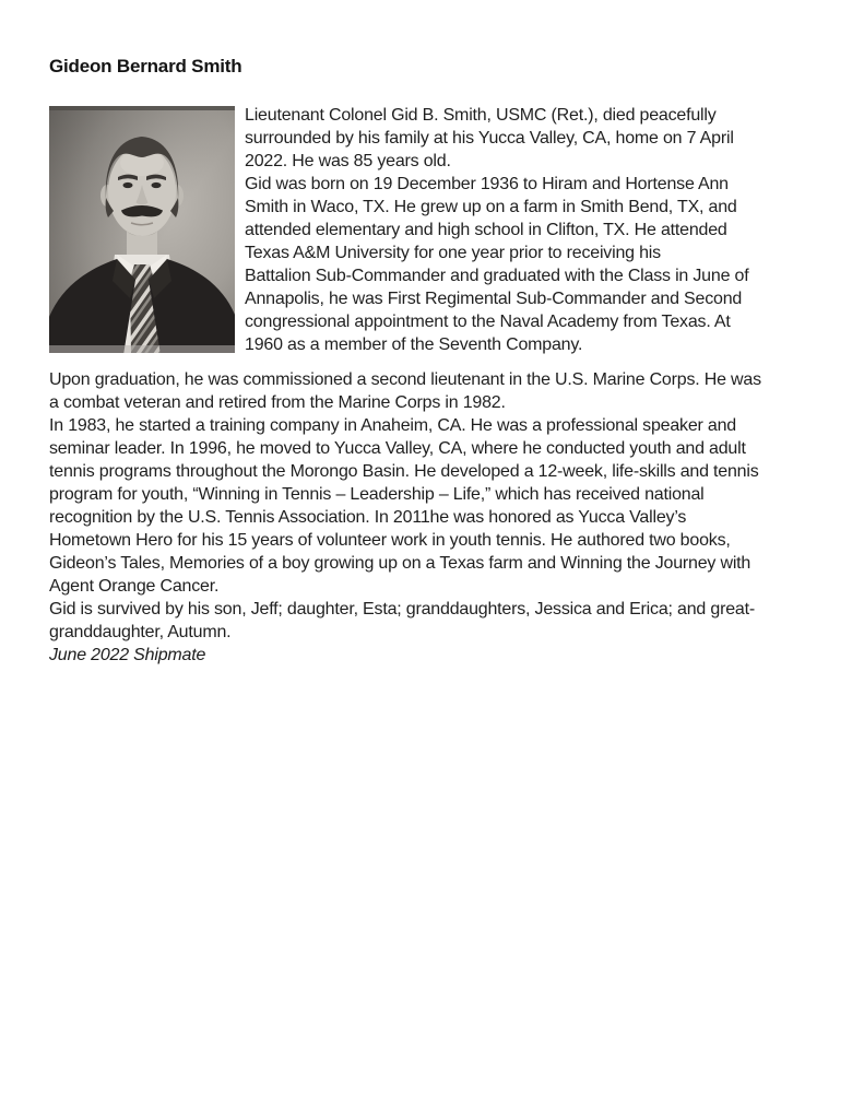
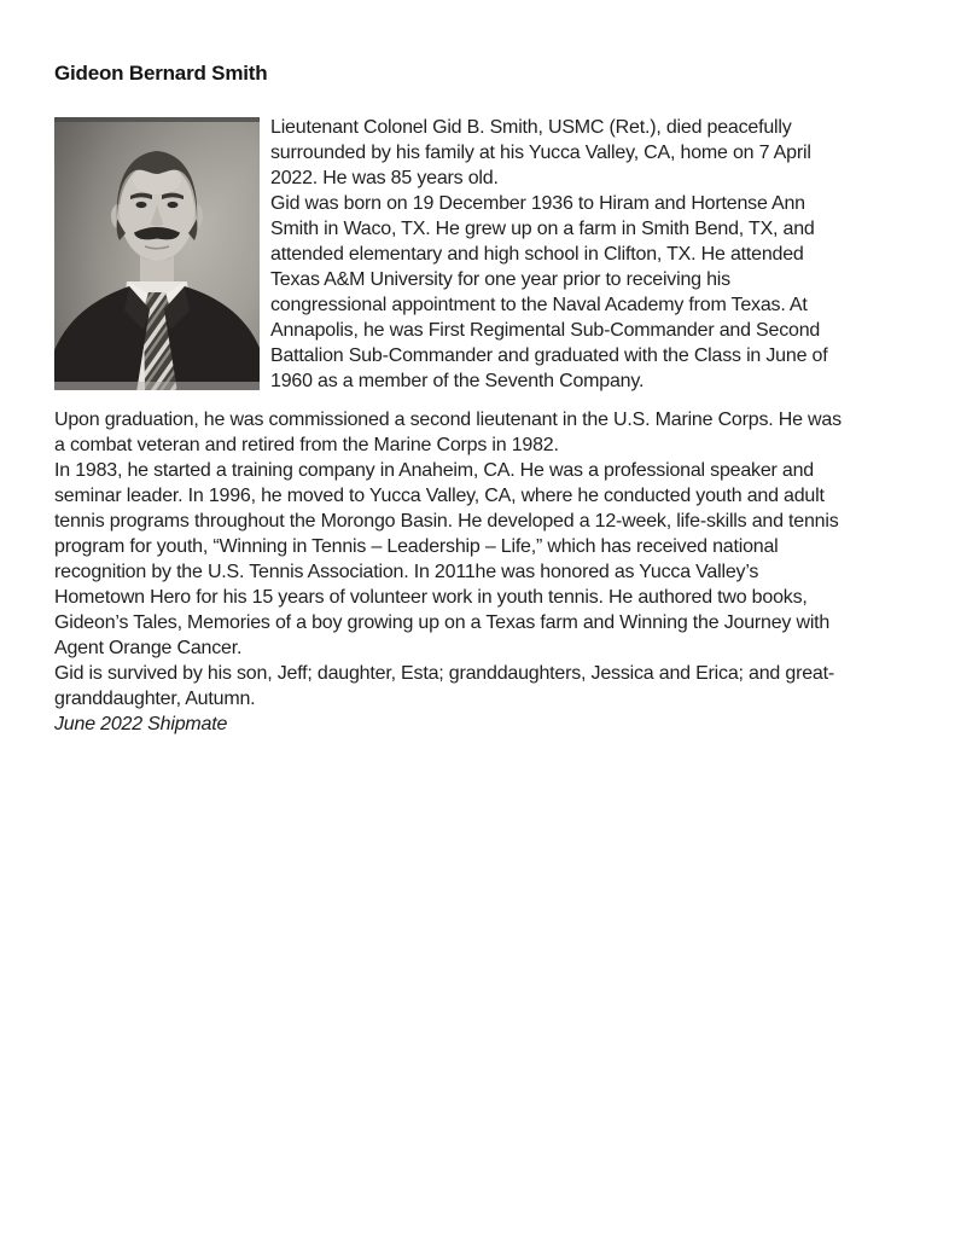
  Gideon Bernard Smith
  Lieutenant Colonel Gid B. Smith, USMC (Ret.), died peacefully
  surrounded by his family at his Yucca Valley, CA, home on 7 April
  2022. He was 85 years old.
  Gid was born on 19 December 1936 to Hiram and Hortense Ann
  Smith in Waco, TX. He grew up on a farm in Smith Bend, TX, and
  attended elementary and high school in Clifton, TX. He attended
  Texas A&M University for one year prior to receiving his
- Battalion Sub-Commander and graduated with the Class in June of
+ congressional appointment to the Naval Academy from Texas. At
  Annapolis, he was First Regimental Sub-Commander and Second
- congressional appointment to the Naval Academy from Texas. At
+ Battalion Sub-Commander and graduated with the Class in June of
  1960 as a member of the Seventh Company.
  Upon graduation, he was commissioned a second lieutenant in the U.S. Marine Corps. He was
  a combat veteran and retired from the Marine Corps in 1982.
  In 1983, he started a training company in Anaheim, CA. He was a professional speaker and
  seminar leader. In 1996, he moved to Yucca Valley, CA, where he conducted youth and adult
  tennis programs throughout the Morongo Basin. He developed a 12-week, life-skills and tennis
  program for youth, “Winning in Tennis – Leadership – Life,” which has received national
  recognition by the U.S. Tennis Association. In 2011he was honored as Yucca Valley’s
  Hometown Hero for his 15 years of volunteer work in youth tennis. He authored two books,
  Gideon’s Tales, Memories of a boy growing up on a Texas farm and Winning the Journey with
  Agent Orange Cancer.
  Gid is survived by his son, Jeff; daughter, Esta; granddaughters, Jessica and Erica; and great-
  granddaughter, Autumn.
  June 2022 Shipmate
